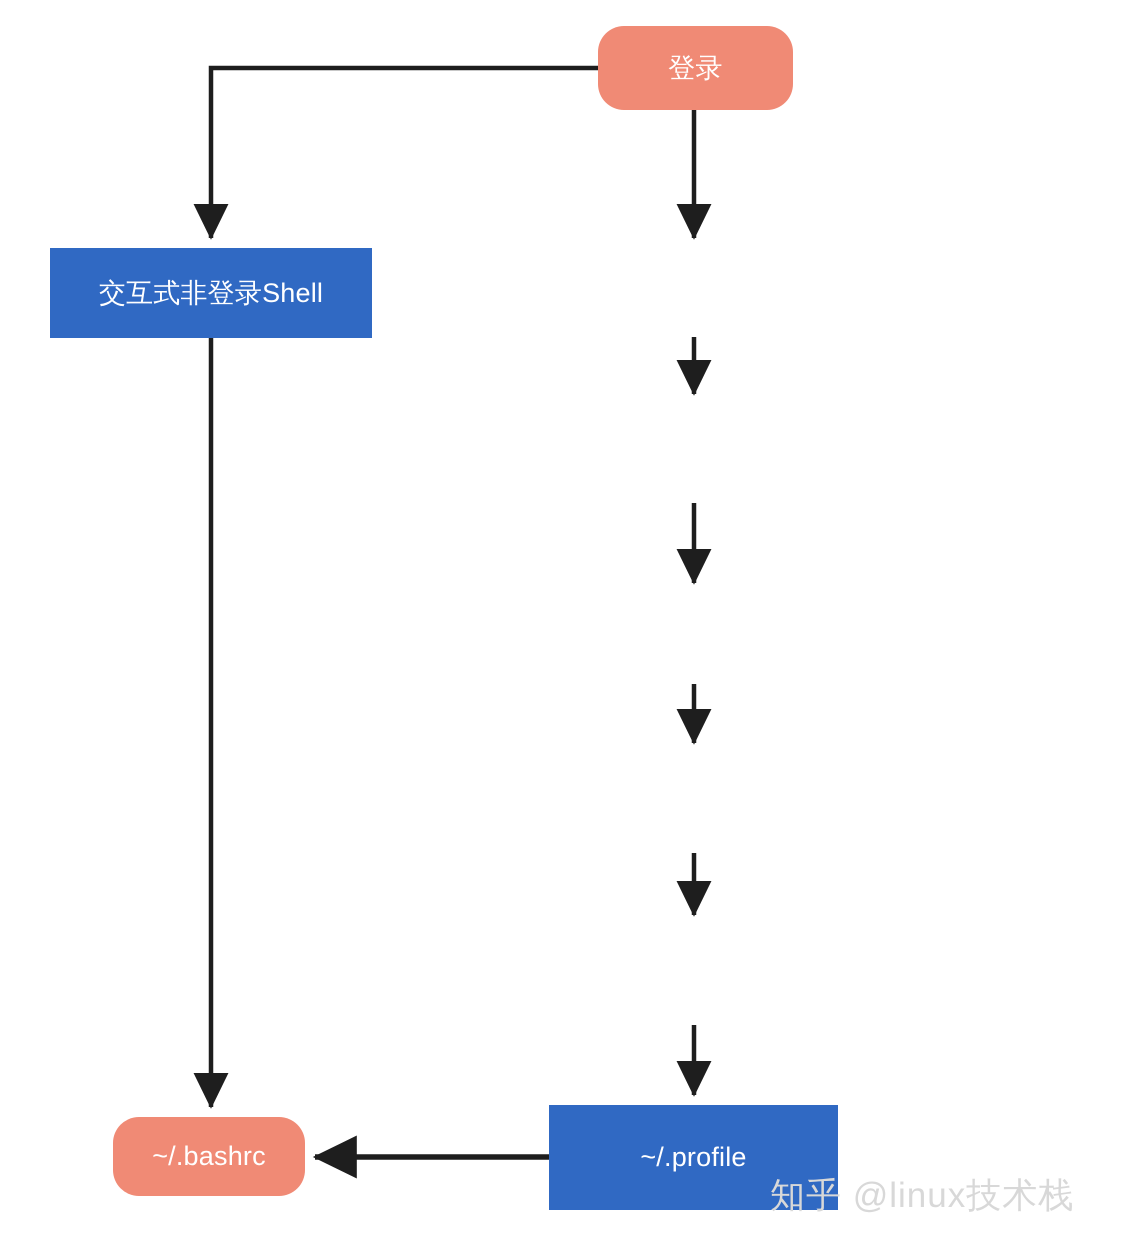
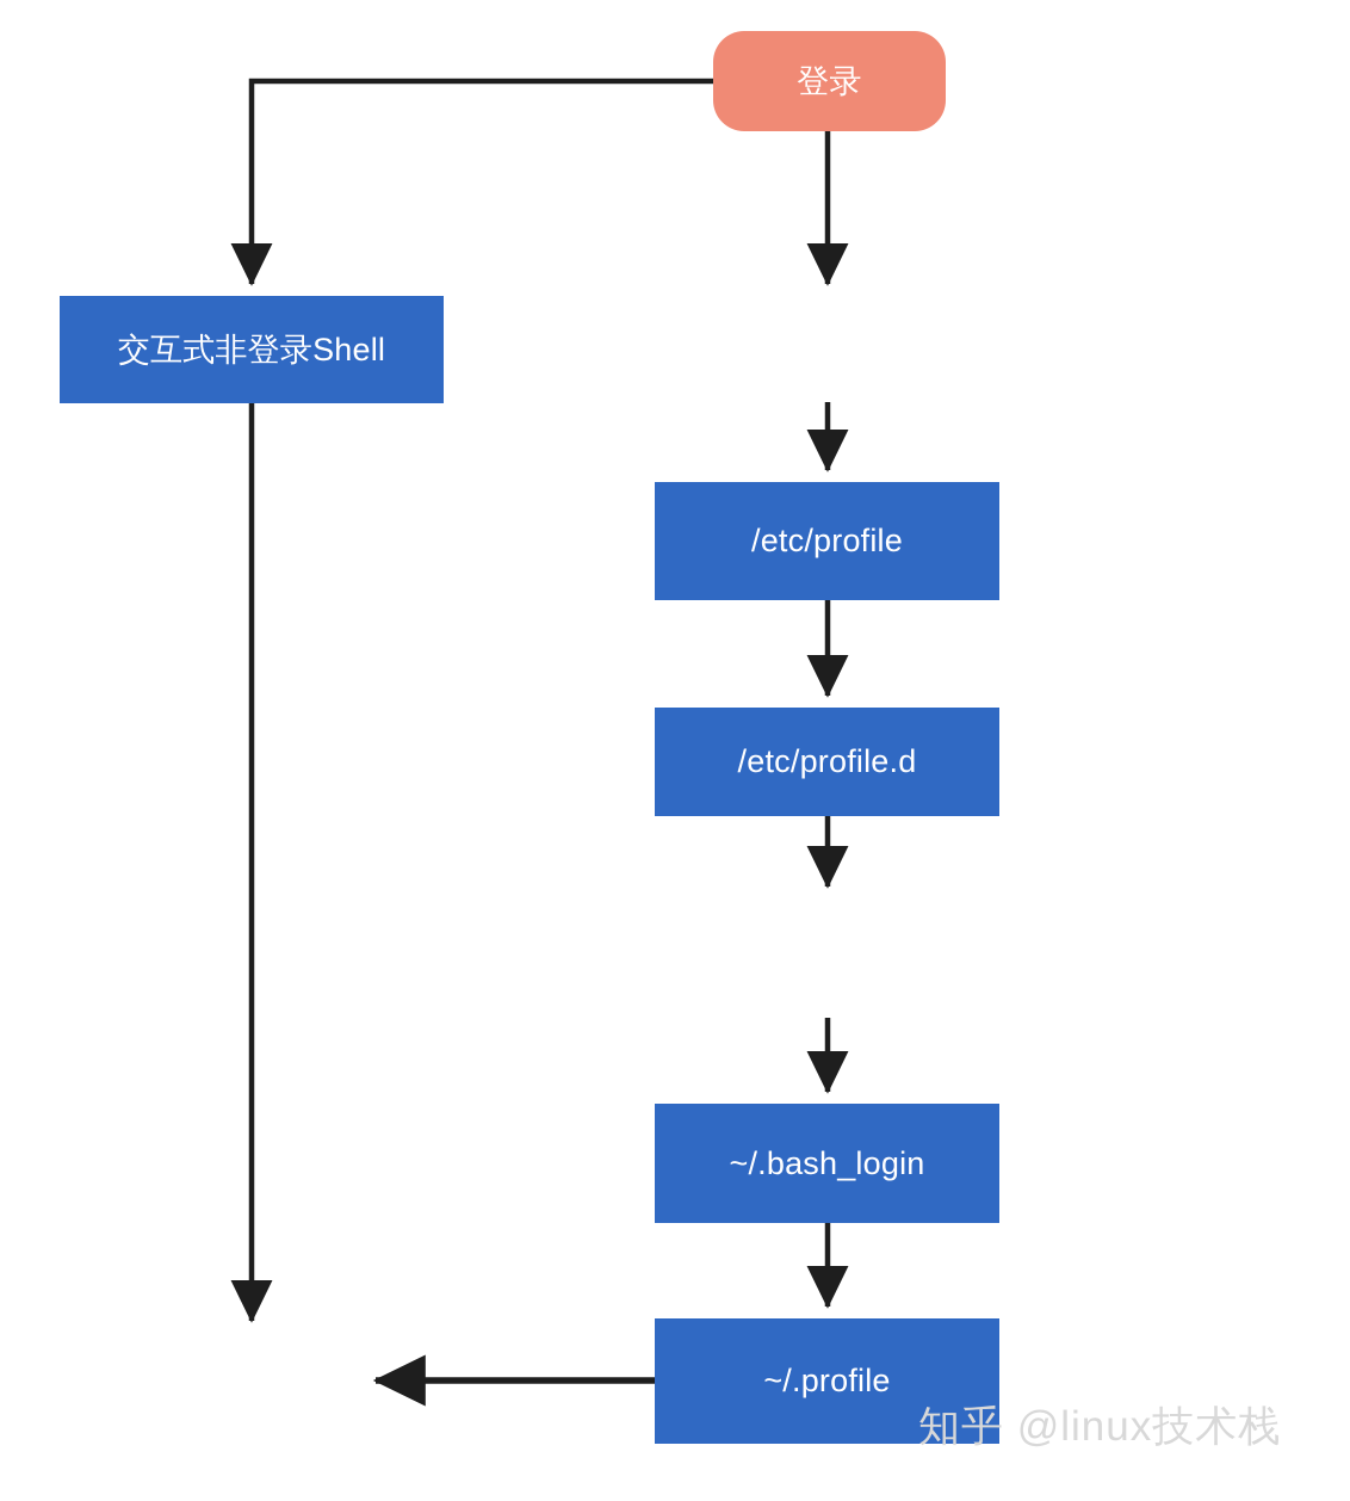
  登录
  交互式非登录Shell
+ /etc/profile
+ /etc/profile.d
+ ~/.bash_login
  ~/.profile
- ~/.bashrc
  知乎 @linux技术栈
